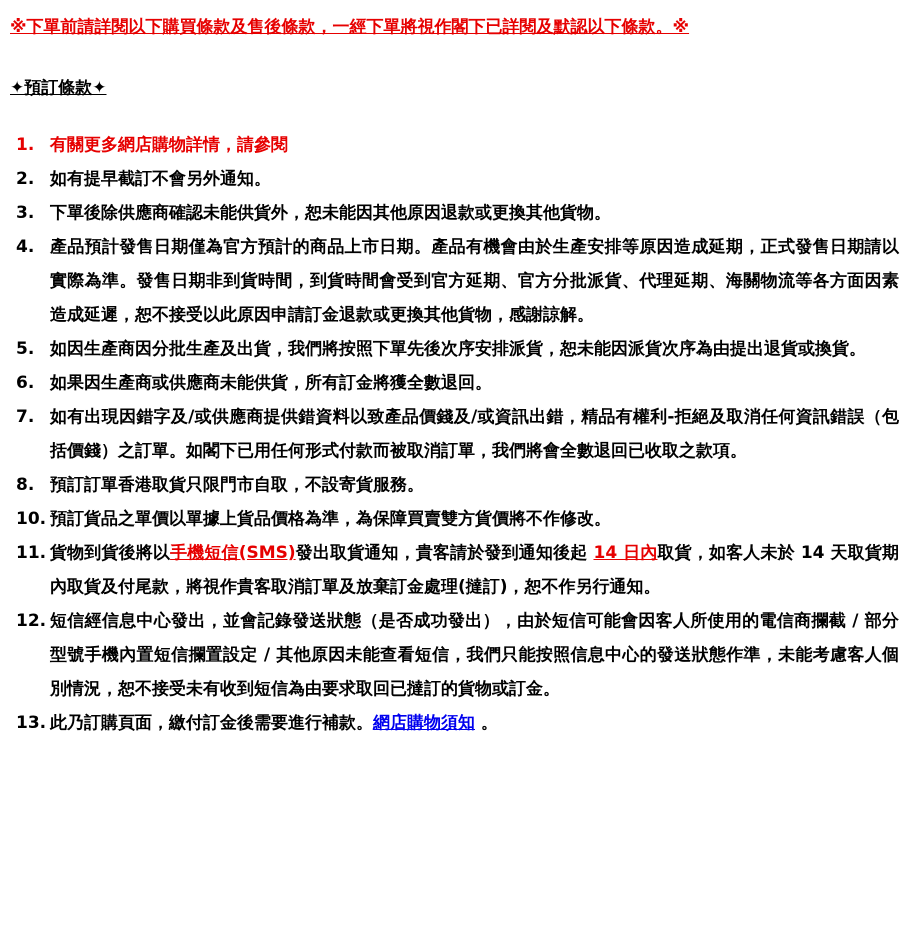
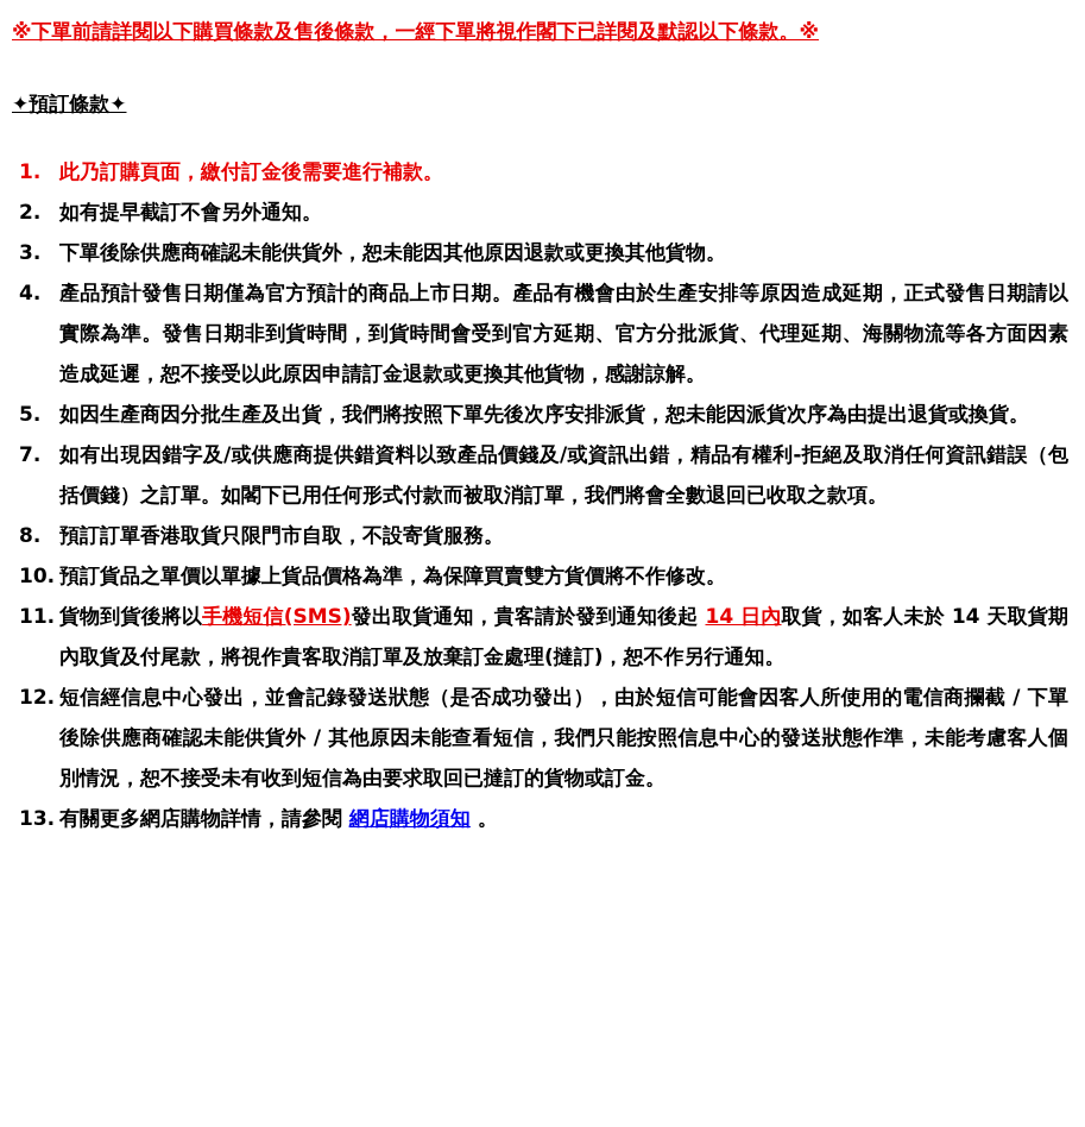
  ※下單前請詳閱以下購買條款及售後條款，一經下單將視作閣下已詳閱及默認以下條款。※
  ✦預訂條款✦
  1.
- 有關更多網店購物詳情，請參閱
+ 此乃訂購頁面，繳付訂金後需要進行補款。
  2.
  如有提早截訂不會另外通知。
  3.
  下單後除供應商確認未能供貨外，恕未能因其他原因退款或更換其他貨物。
  4.
  產品預計發售日期僅為官方預計的商品上市日期。產品有機會由於生產安排等原因造成延期，正式發售日期請以實際為準。發售日期非到貨時間，到貨時間會受到官方延期、官方分批派貨、代理延期、海關物流等各方面因素造成延遲，恕不接受以此原因申請訂金退款或更換其他貨物，感謝諒解。
  5.
  如因生產商因分批生產及出貨，我們將按照下單先後次序安排派貨，恕未能因派貨次序為由提出退貨或換貨。
- 6.
- 如果因生產商或供應商未能供貨，所有訂金將獲全數退回。
  7.
  如有出現因錯字及/或供應商提供錯資料以致產品價錢及/或資訊出錯，精品有權利-拒絕及取消任何資訊錯誤（包括價錢）之訂單。如閣下已用任何形式付款而被取消訂單，我們將會全數退回已收取之款項。
  8.
  預訂訂單香港取貨只限門市自取，不設寄貨服務。
  10.
  預訂貨品之單價以單據上貨品價格為準，為保障買賣雙方貨價將不作修改。
  11.
  貨物到貨後將以手機短信(SMS)發出取貨通知，貴客請於發到通知後起 14 日內取貨，如客人未於 14 天取貨期內取貨及付尾款，將視作貴客取消訂單及放棄訂金處理(撻訂)，恕不作另行通知。
  12.
- 短信經信息中心發出，並會記錄發送狀態（是否成功發出），由於短信可能會因客人所使用的電信商攔截 / 部分型號手機內置短信攔置設定 / 其他原因未能查看短信，我們只能按照信息中心的發送狀態作準，未能考慮客人個別情況，恕不接受未有收到短信為由要求取回已撻訂的貨物或訂金。
+ 短信經信息中心發出，並會記錄發送狀態（是否成功發出），由於短信可能會因客人所使用的電信商攔截 / 下單後除供應商確認未能供貨外 / 其他原因未能查看短信，我們只能按照信息中心的發送狀態作準，未能考慮客人個別情況，恕不接受未有收到短信為由要求取回已撻訂的貨物或訂金。
  13.
- 此乃訂購頁面，繳付訂金後需要進行補款。網店購物須知 。
+ 有關更多網店購物詳情，請參閱 網店購物須知 。
